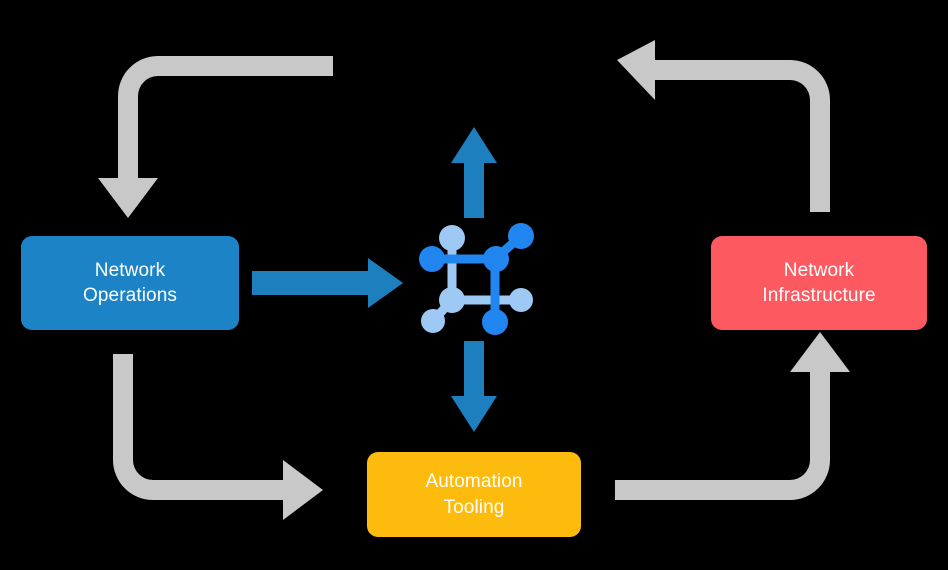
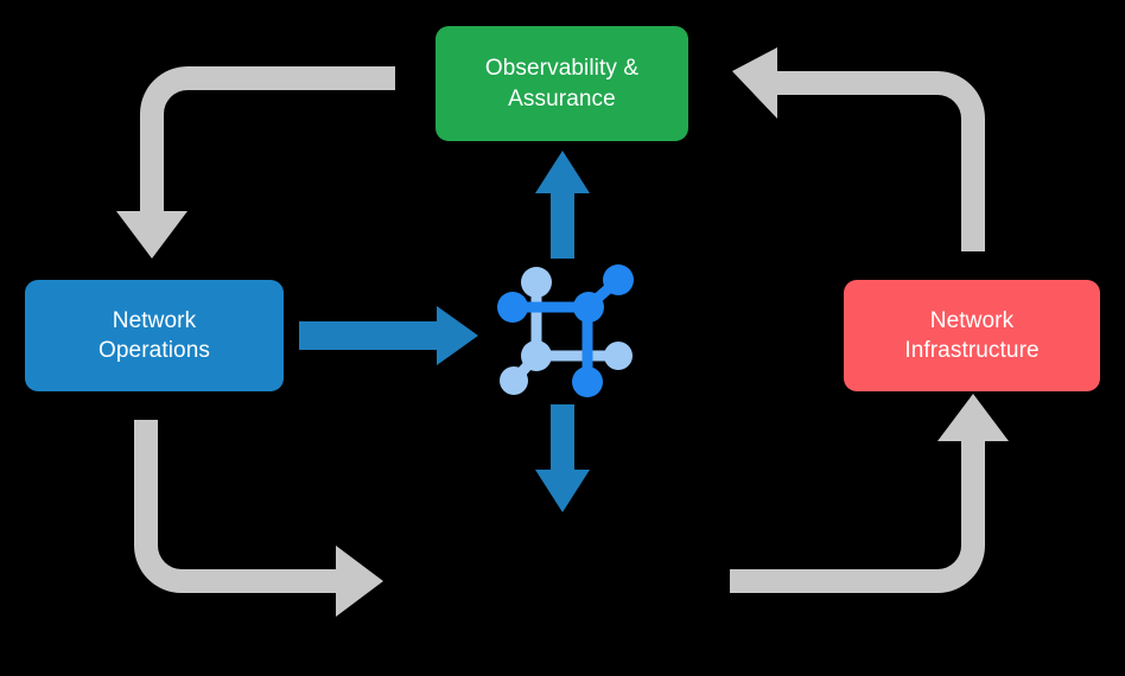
+ Observability &
+ Assurance
  Network
  Operations
  Network
  Infrastructure
- Automation
- Tooling
